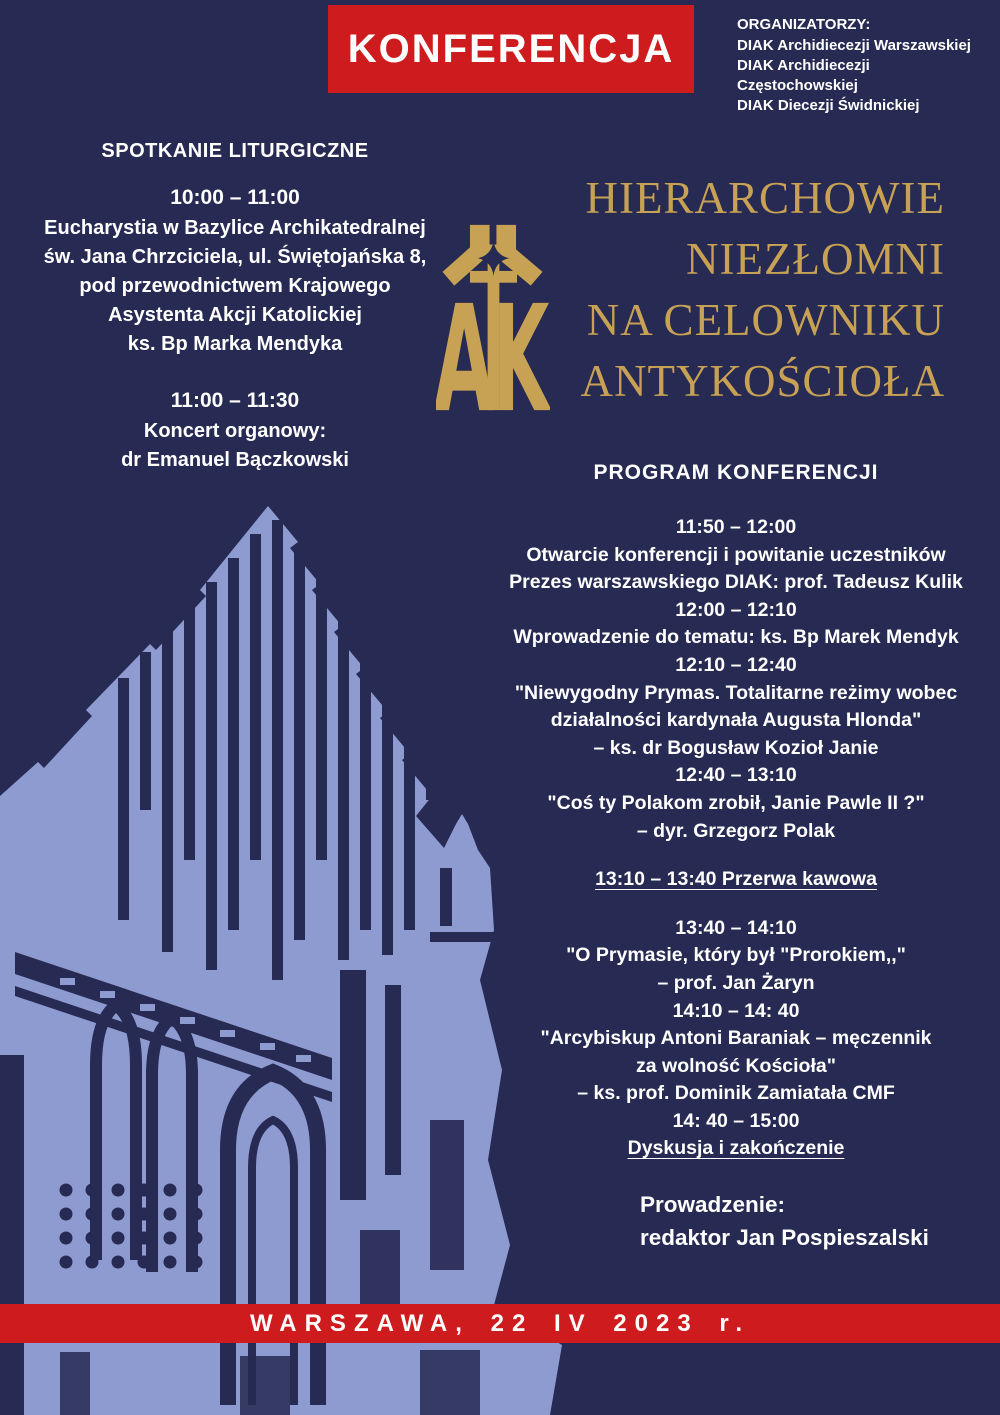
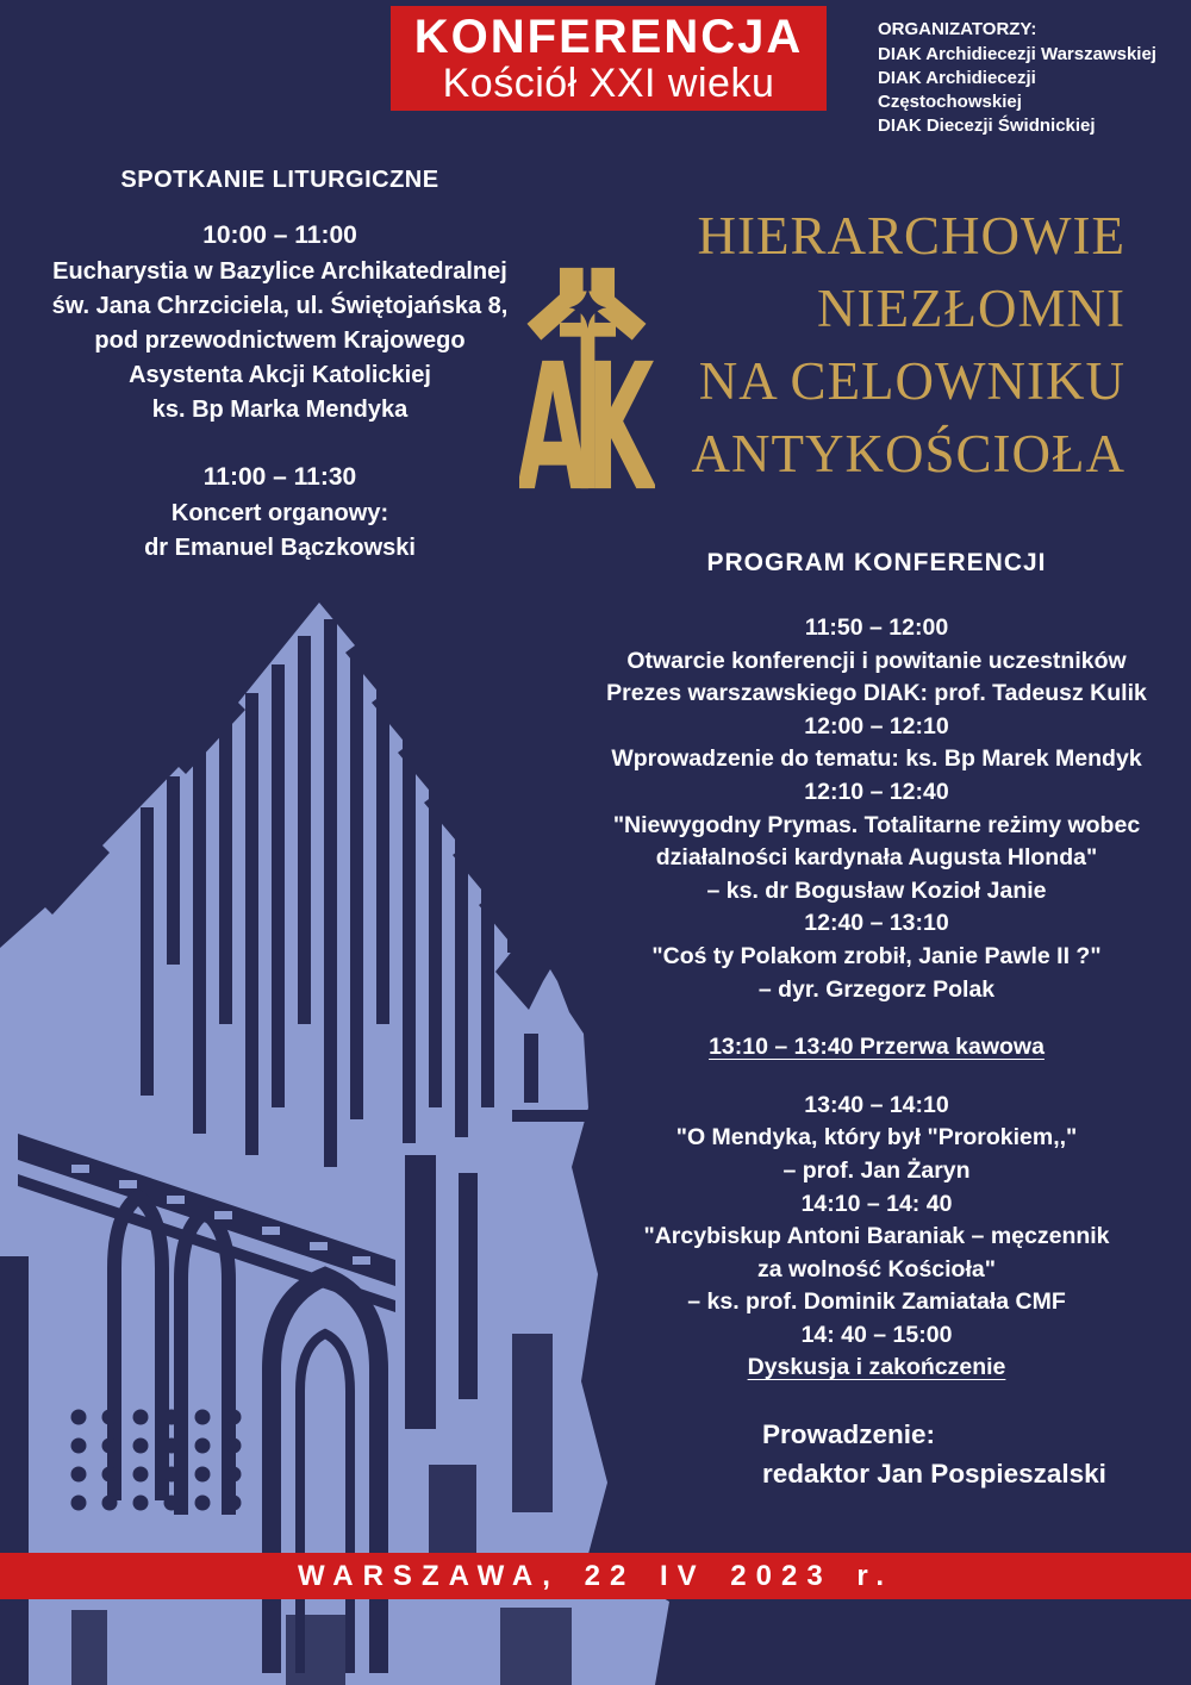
  KONFERENCJA
+ Kościół XXI wieku
  ORGANIZATORZY:
  DIAK Archidiecezji Warszawskiej
  DIAK Archidiecezji Częstochowskiej
  DIAK Diecezji Świdnickiej
  SPOTKANIE LITURGICZNE
  10:00 – 11:00
  Eucharystia w Bazylice Archikatedralnej
  św. Jana Chrzciciela, ul. Świętojańska 8,
  pod przewodnictwem Krajowego
  Asystenta Akcji Katolickiej
  ks. Bp Marka Mendyka
  11:00 – 11:30
  Koncert organowy:
  dr Emanuel Bączkowski
  A
  K
  HIERARCHOWIE
  NIEZŁOMNI
  NA CELOWNIKU
  ANTYKOŚCIOŁA
  PROGRAM KONFERENCJI
  11:50 – 12:00
  Otwarcie konferencji i powitanie uczestników
  Prezes warszawskiego DIAK: prof. Tadeusz Kulik
  12:00 – 12:10
  Wprowadzenie do tematu: ks. Bp Marek Mendyk
  12:10 – 12:40
  "Niewygodny Prymas. Totalitarne reżimy wobec
  działalności kardynała Augusta Hlonda"
  – ks. dr Bogusław Kozioł Janie
  12:40 – 13:10
  "Coś ty Polakom zrobił, Janie Pawle II ?"
  – dyr. Grzegorz Polak
  13:10 – 13:40 Przerwa kawowa
  13:40 – 14:10
- "O Prymasie, który był "Prorokiem,,"
+ "O Mendyka, który był "Prorokiem,,"
  – prof. Jan Żaryn
  14:10 – 14: 40
  "Arcybiskup Antoni Baraniak – męczennik
  za wolność Kościoła"
  – ks. prof. Dominik Zamiatała CMF
  14: 40 – 15:00
  Dyskusja i zakończenie
  Prowadzenie:
  redaktor Jan Pospieszalski
  WARSZAWA, 22 IV 2023 r.
